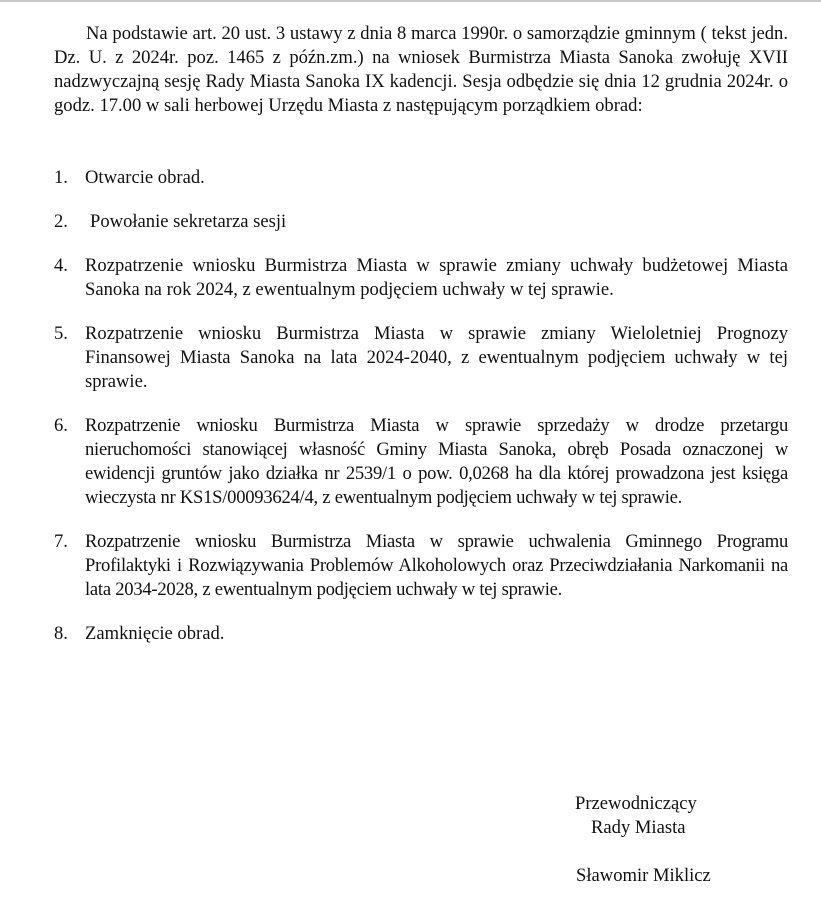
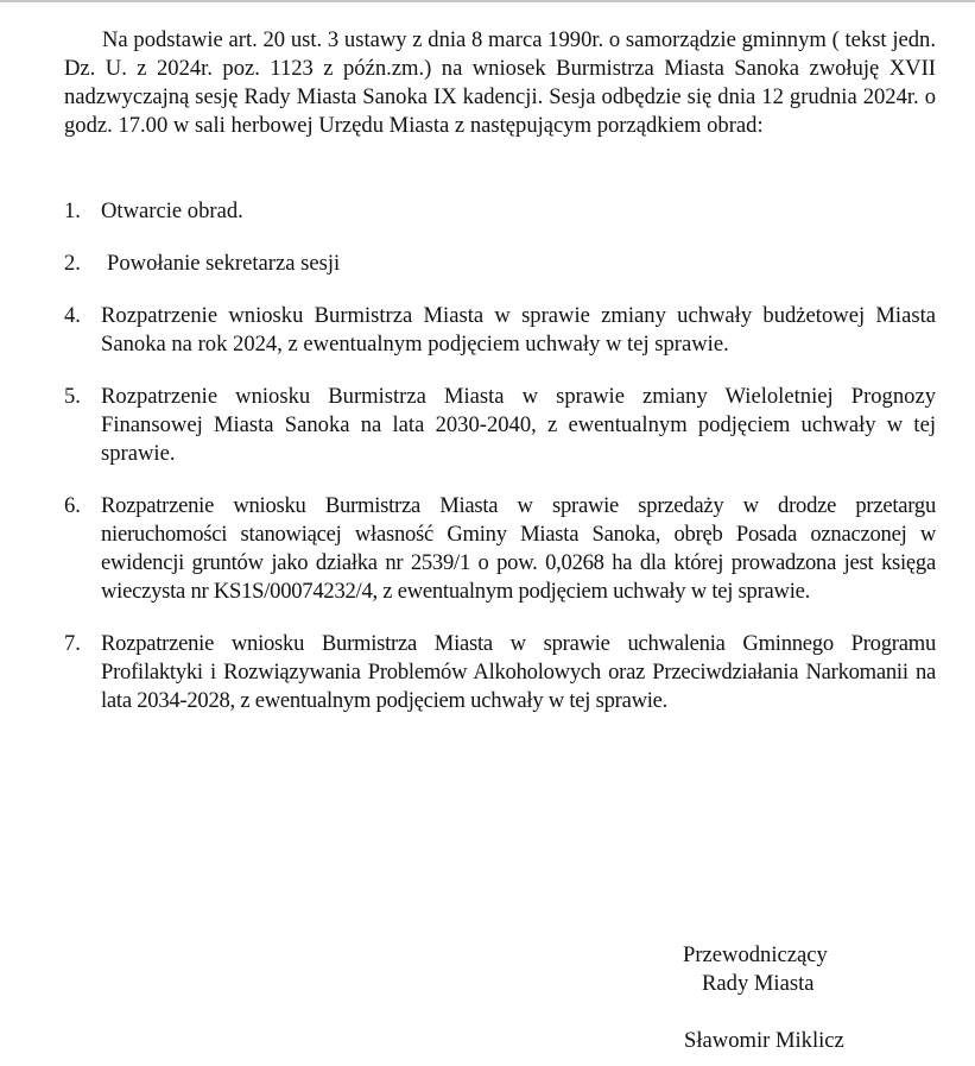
- Na podstawie art. 20 ust. 3 ustawy z dnia 8 marca 1990r. o samorządzie gminnym ( tekst jedn. Dz. U. z 2024r. poz. 1465 z późn.zm.) na wniosek Burmistrza Miasta Sanoka zwołuję XVII nadzwyczajną sesję Rady Miasta Sanoka IX kadencji. Sesja odbędzie się dnia 12 grudnia 2024r. o godz. 17.00 w sali herbowej Urzędu Miasta z następującym porządkiem obrad:
+ Na podstawie art. 20 ust. 3 ustawy z dnia 8 marca 1990r. o samorządzie gminnym ( tekst jedn. Dz. U. z 2024r. poz. 1123 z późn.zm.) na wniosek Burmistrza Miasta Sanoka zwołuję XVII nadzwyczajną sesję Rady Miasta Sanoka IX kadencji. Sesja odbędzie się dnia 12 grudnia 2024r. o godz. 17.00 w sali herbowej Urzędu Miasta z następującym porządkiem obrad:
  1.
  Otwarcie obrad.
  2.
  Powołanie sekretarza sesji
  4.
  Rozpatrzenie wniosku Burmistrza Miasta w sprawie zmiany uchwały budżetowej Miasta Sanoka na rok 2024, z ewentualnym podjęciem uchwały w tej sprawie.
  5.
- Rozpatrzenie wniosku Burmistrza Miasta w sprawie zmiany Wieloletniej Prognozy Finansowej Miasta Sanoka na lata 2024-2040, z ewentualnym podjęciem uchwały w tej sprawie.
+ Rozpatrzenie wniosku Burmistrza Miasta w sprawie zmiany Wieloletniej Prognozy Finansowej Miasta Sanoka na lata 2030-2040, z ewentualnym podjęciem uchwały w tej sprawie.
  6.
- Rozpatrzenie wniosku Burmistrza Miasta w sprawie sprzedaży w drodze przetargu nieruchomości stanowiącej własność Gminy Miasta Sanoka, obręb Posada oznaczonej w ewidencji gruntów jako działka nr 2539/1 o pow. 0,0268 ha dla której prowadzona jest księga wieczysta nr KS1S/00093624/4, z ewentualnym podjęciem uchwały w tej sprawie.
+ Rozpatrzenie wniosku Burmistrza Miasta w sprawie sprzedaży w drodze przetargu nieruchomości stanowiącej własność Gminy Miasta Sanoka, obręb Posada oznaczonej w ewidencji gruntów jako działka nr 2539/1 o pow. 0,0268 ha dla której prowadzona jest księga wieczysta nr KS1S/00074232/4, z ewentualnym podjęciem uchwały w tej sprawie.
  7.
  Rozpatrzenie wniosku Burmistrza Miasta w sprawie uchwalenia Gminnego Programu Profilaktyki i Rozwiązywania Problemów Alkoholowych oraz Przeciwdziałania Narkomanii na lata 2034-2028, z ewentualnym podjęciem uchwały w tej sprawie.
- 8.
- Zamknięcie obrad.
  Przewodniczący
  Rady Miasta
  Sławomir Miklicz
